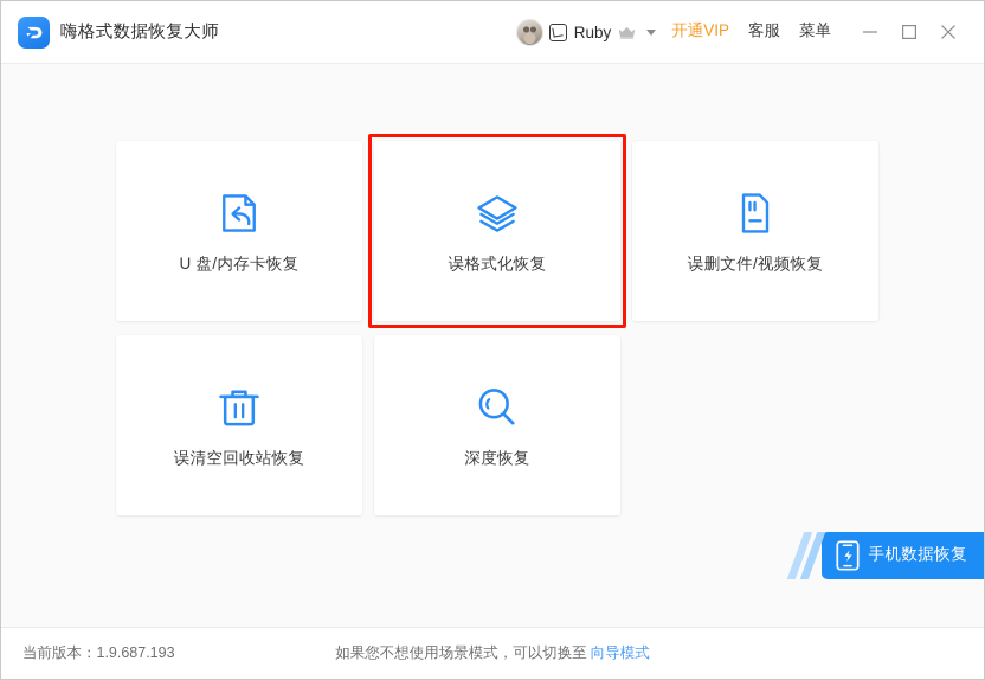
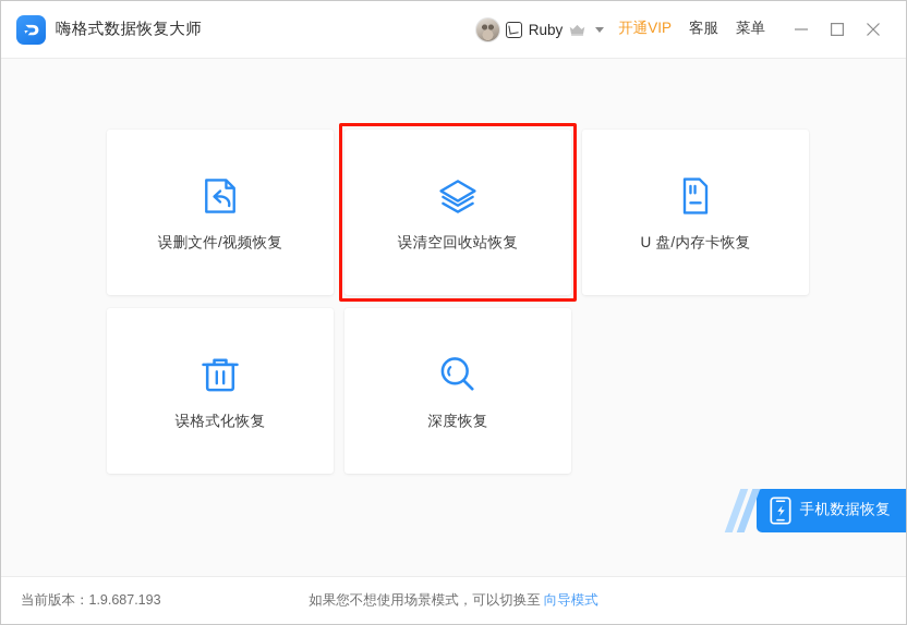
  嗨格式数据恢复大师
  Ruby
  开通VIP
  客服
  菜单
- U 盘/内存卡恢复
+ 误删文件/视频恢复
- 误格式化恢复
+ 误清空回收站恢复
- 误删文件/视频恢复
+ U 盘/内存卡恢复
- 误清空回收站恢复
+ 误格式化恢复
  深度恢复
  手机数据恢复
  当前版本：1.9.687.193
  如果您不想使用场景模式，可以切换至 向导模式
